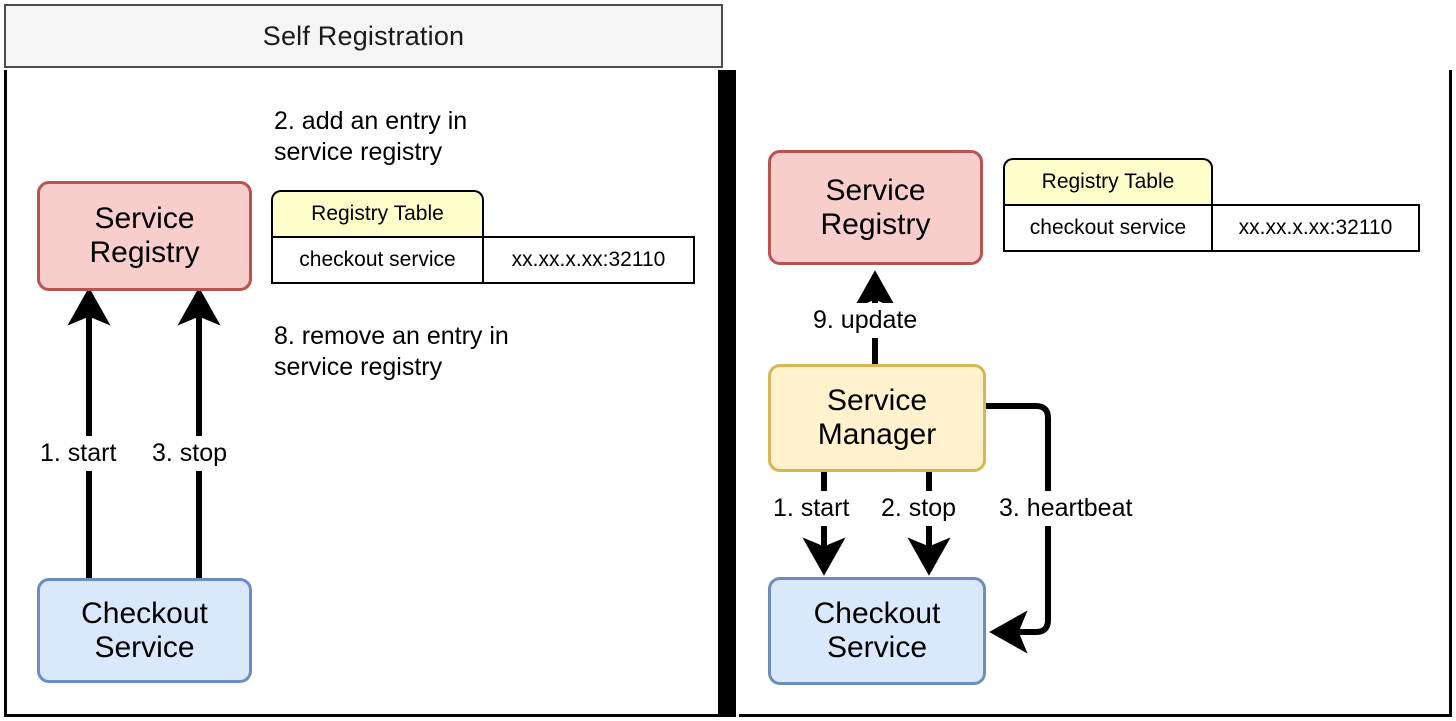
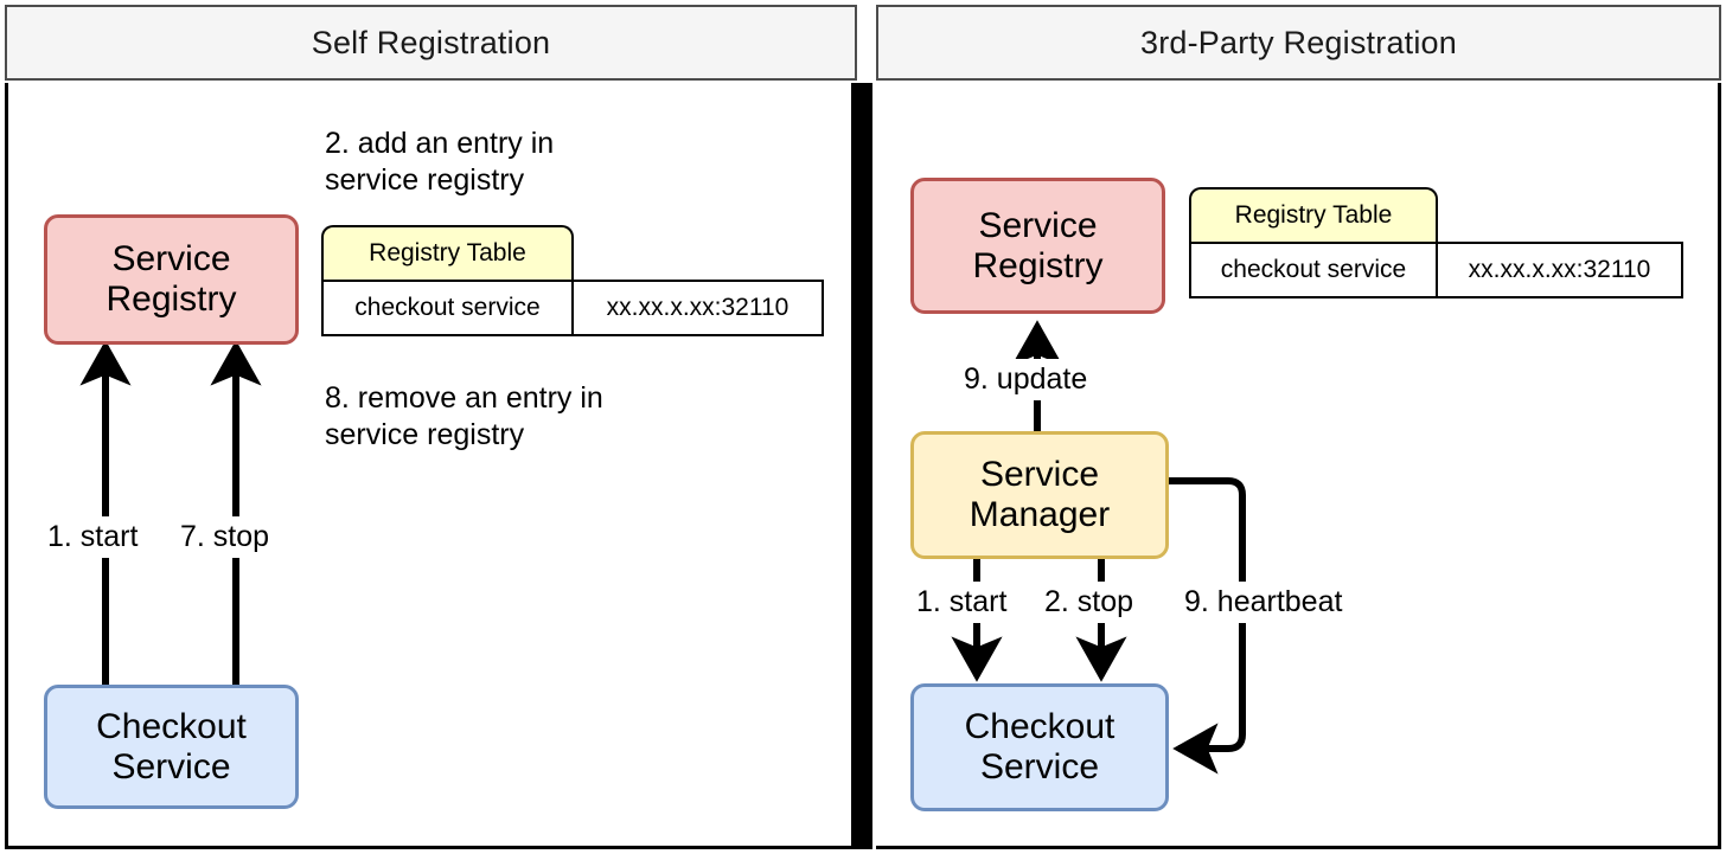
  Self Registration
  Service
  Registry
  Checkout
  Service
  2. add an entry in
  service registry
  Registry Table
  checkout service
  xx.xx.x.xx:32110
  8. remove an entry in
  service registry
  1. start
- 3. stop
+ 7. stop
+ 3rd-Party Registration
  Service
  Registry
  Service
  Manager
  Checkout
  Service
  Registry Table
  checkout service
  xx.xx.x.xx:32110
  9. update
  1. start
  2. stop
- 3. heartbeat
+ 9. heartbeat
